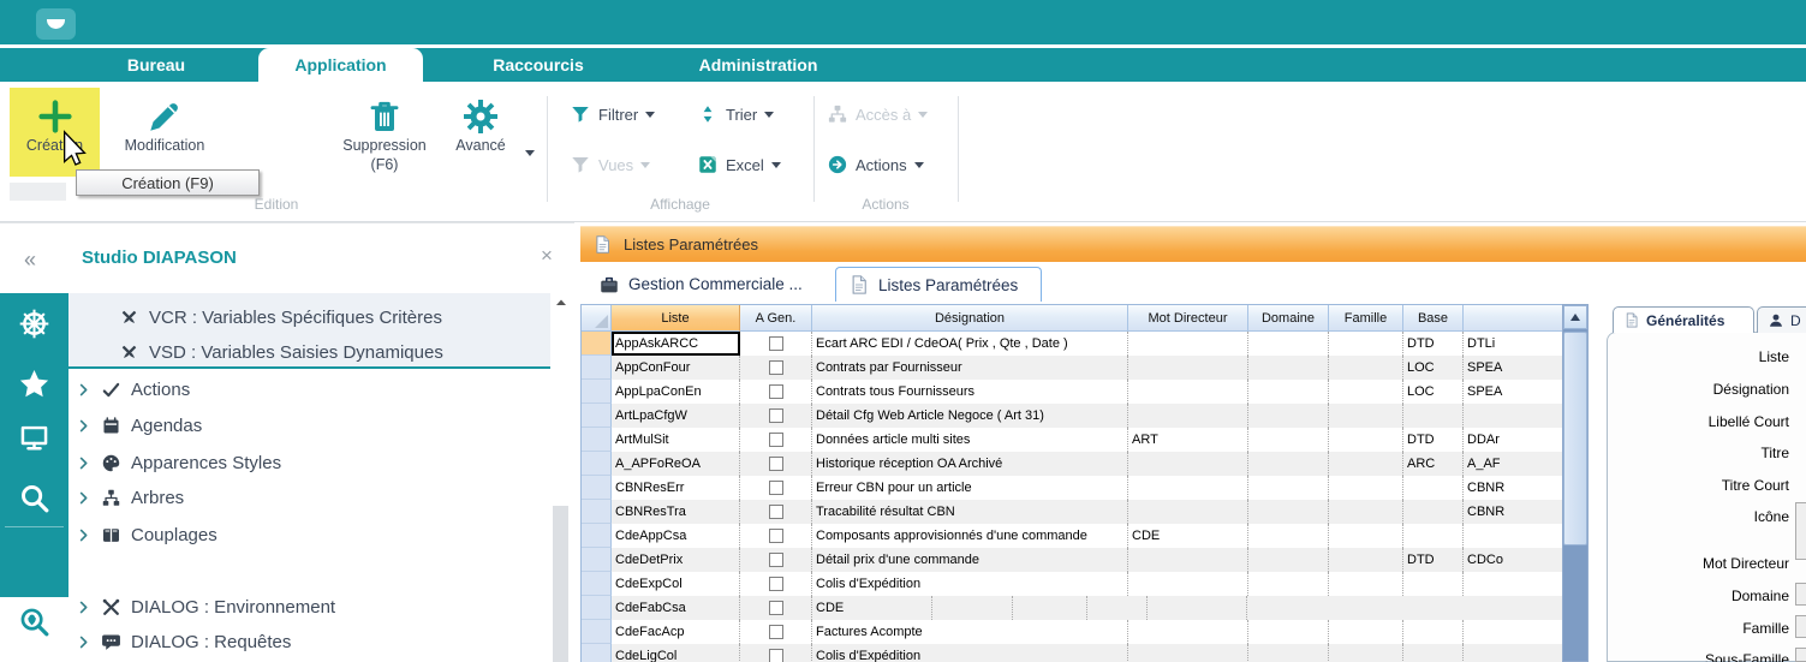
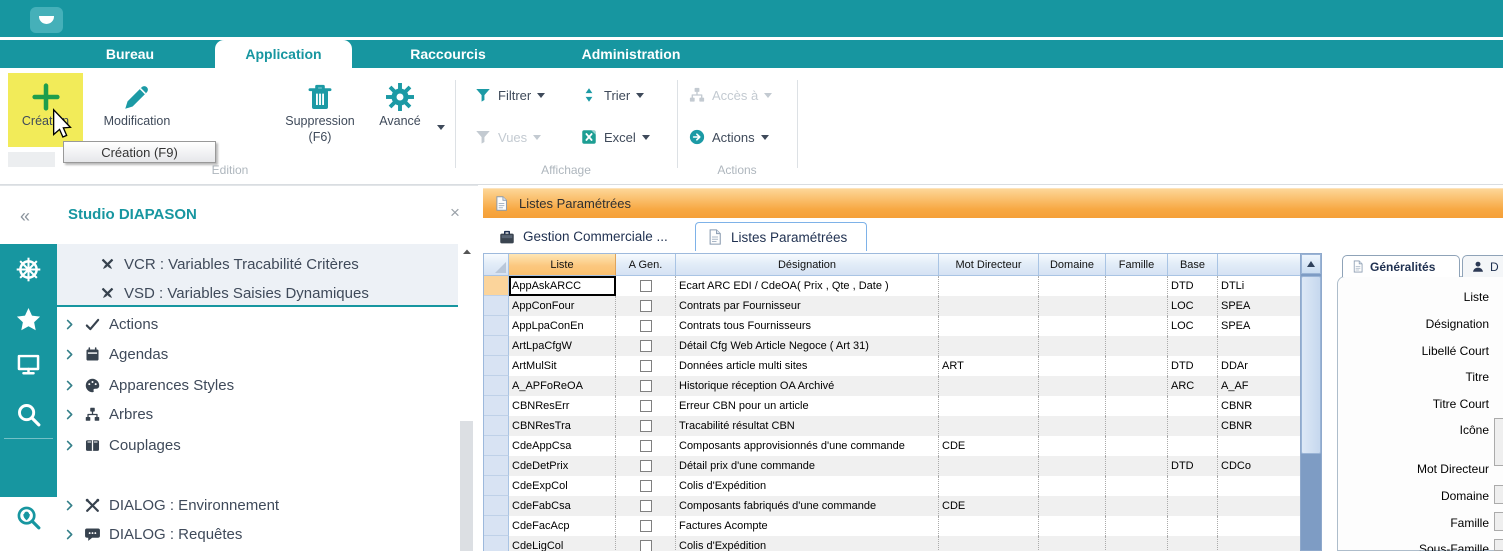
  Bureau
  Application
  Raccourcis
  Administration
  Création (F9)
  Créatn
  Modification
  Suppression
  (F6)
  Avancé
  Filtrer
  Trier
  Vues
  Excel
  Accès à
  Actions
  Edition
  Affichage
  Actions
  «
  Studio DIAPASON
  ×
- VCR : Variables Spécifiques Critères
+ VCR : Variables Tracabilité Critères
  VSD : Variables Saisies Dynamiques
  Actions
  Agendas
  Apparences Styles
  Arbres
  Couplages
  DIALOG : Environnement
  DIALOG : Requêtes
  Listes Paramétrées
  Gestion Commerciale ...
  Listes Paramétrées
  Liste
  A Gen.
  Désignation
  Mot Directeur
  Domaine
  Famille
  Base
  AppAskARCC
  Ecart ARC EDI / CdeOA( Prix , Qte , Date )
  DTD
  DTLi
  AppConFour
  Contrats par Fournisseur
  LOC
  SPEA
  AppLpaConEn
  Contrats tous Fournisseurs
  LOC
  SPEA
  ArtLpaCfgW
  Détail Cfg Web Article Negoce ( Art 31)
  ArtMulSit
  Données article multi sites
  ART
  DTD
  DDAr
  A_APFoReOA
  Historique réception OA Archivé
  ARC
  A_AF
  CBNResErr
  Erreur CBN pour un article
  CBNR
  CBNResTra
  Tracabilité résultat CBN
  CBNR
  CdeAppCsa
  Composants approvisionnés d'une commande
  CDE
  CdeDetPrix
  Détail prix d'une commande
  DTD
  CDCo
  CdeExpCol
  Colis d'Expédition
  CdeFabCsa
+ Composants fabriqués d'une commande
  CDE
  CdeFacAcp
  Factures Acompte
  CdeLigCol
  Colis d'Expédition
  Généralités
  D
  Liste
  Désignation
  Libellé Court
  Titre
  Titre Court
  Icône
  Mot Directeur
  Domaine
  Famille
  Sous-Famille
